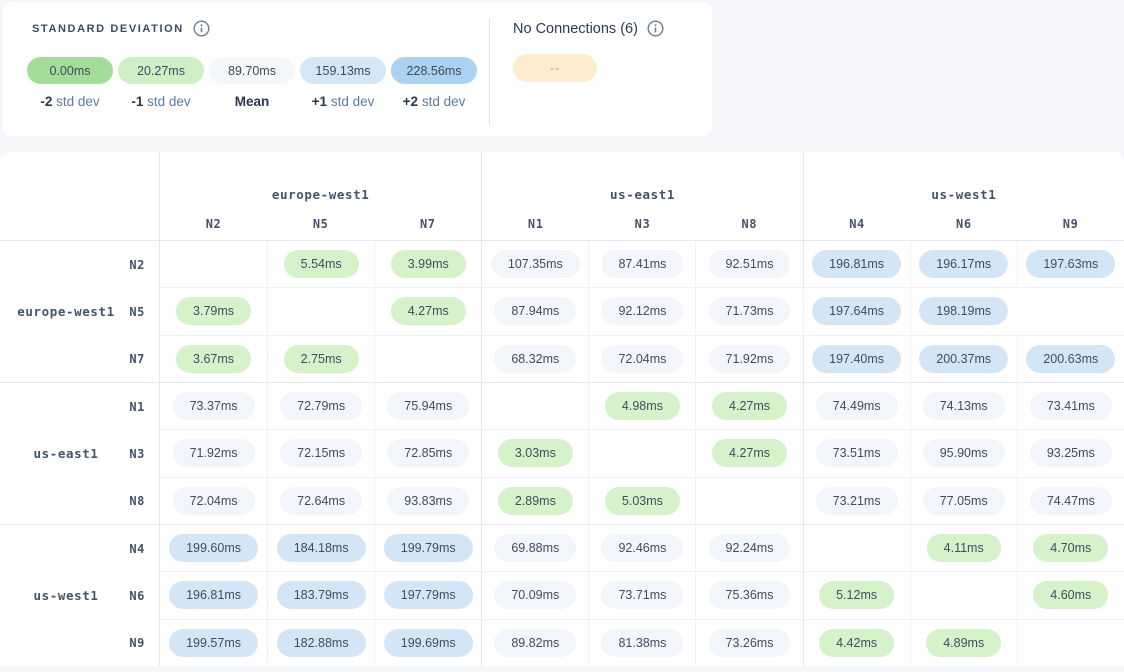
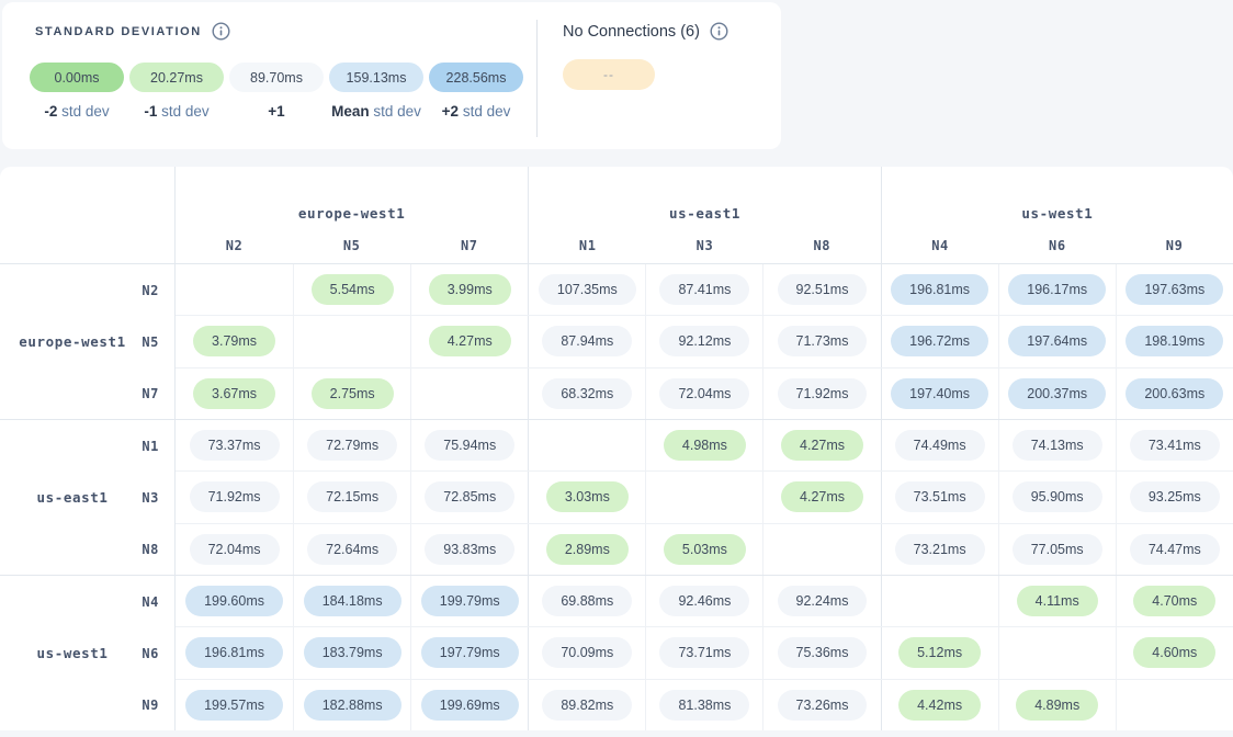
  STANDARD DEVIATION
  0.00ms
  -2 std dev
  20.27ms
  -1 std dev
  89.70ms
- Mean
+ +1
  159.13ms
- +1 std dev
+ Mean std dev
  228.56ms
  +2 std dev
  No Connections (6)
  --
  europe-west1
  N2
  N5
  N7
  us-east1
  N1
  N3
  N8
  us-west1
  N4
  N6
  N9
  europe-west1
  N2
  N5
  N7
  5.54ms
  3.99ms
  107.35ms
  87.41ms
  92.51ms
  196.81ms
  196.17ms
  197.63ms
  3.79ms
  4.27ms
  87.94ms
  92.12ms
  71.73ms
+ 196.72ms
  197.64ms
  198.19ms
  3.67ms
  2.75ms
  68.32ms
  72.04ms
  71.92ms
  197.40ms
  200.37ms
  200.63ms
  us-east1
  N1
  N3
  N8
  73.37ms
  72.79ms
  75.94ms
  4.98ms
  4.27ms
  74.49ms
  74.13ms
  73.41ms
  71.92ms
  72.15ms
  72.85ms
  3.03ms
  4.27ms
  73.51ms
  95.90ms
  93.25ms
  72.04ms
  72.64ms
  93.83ms
  2.89ms
  5.03ms
  73.21ms
  77.05ms
  74.47ms
  us-west1
  N4
  N6
  N9
  199.60ms
  184.18ms
  199.79ms
  69.88ms
  92.46ms
  92.24ms
  4.11ms
  4.70ms
  196.81ms
  183.79ms
  197.79ms
  70.09ms
  73.71ms
  75.36ms
  5.12ms
  4.60ms
  199.57ms
  182.88ms
  199.69ms
  89.82ms
  81.38ms
  73.26ms
  4.42ms
  4.89ms
